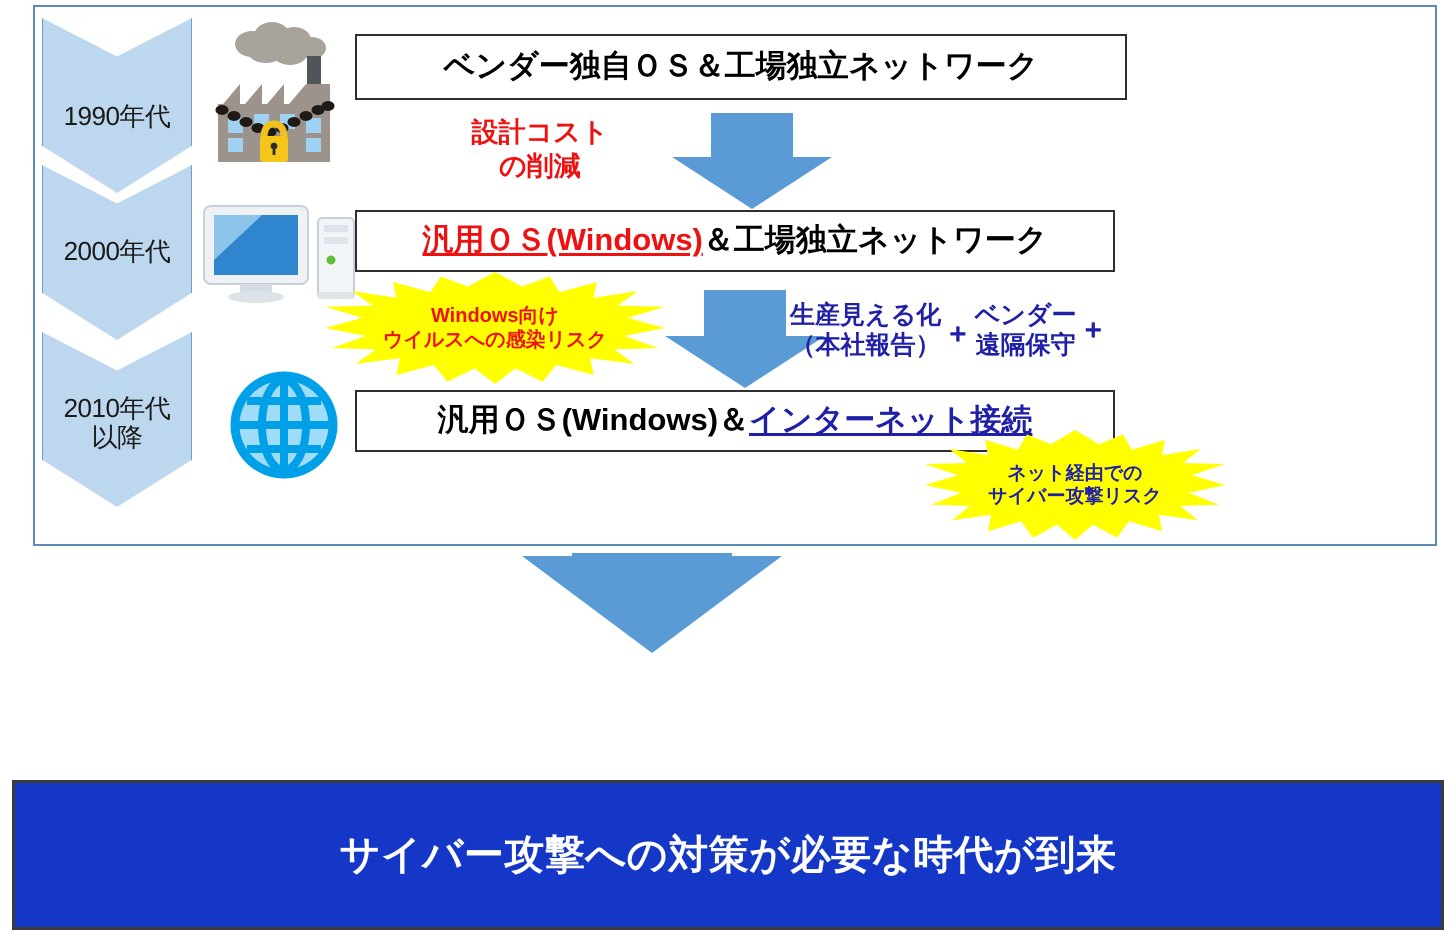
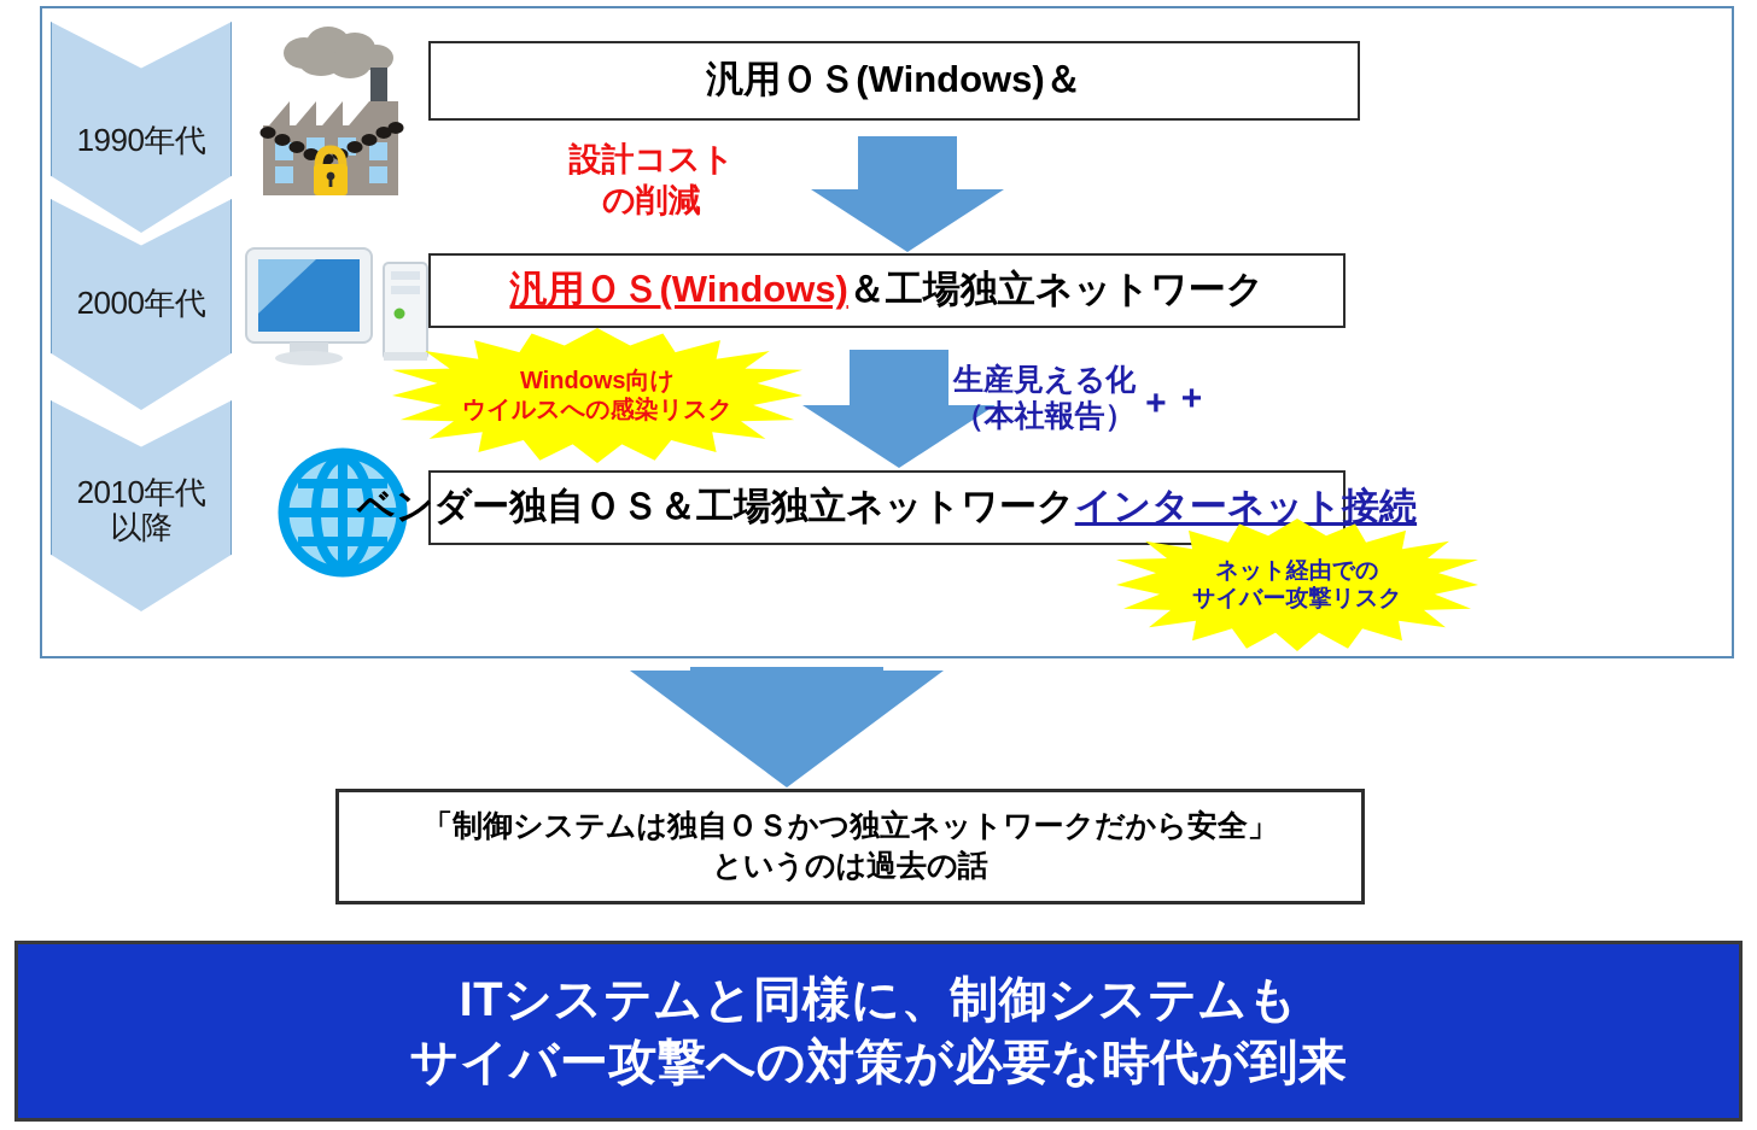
  1990年代
  2000年代
  2010年代
  以降
- ベンダー独自ＯＳ＆工場独立ネットワーク
+ 汎用ＯＳ(Windows)＆
  汎用ＯＳ(Windows)＆工場独立ネットワーク
- 汎用ＯＳ(Windows)＆インターネット接続
+ ベンダー独自ＯＳ＆工場独立ネットワークインターネット接続
  設計コスト
  の削減
  生産見える化
  （本社報告）
  +
- ベンダー
- 遠隔保守
  +
  Windows向け
  ウイルスへの感染リスク
  ネット経由での
  サイバー攻撃リスク
+ 「制御システムは独自ＯＳかつ独立ネットワークだから安全」
+ というのは過去の話
+ ITシステムと同様に、制御システムも
  サイバー攻撃への対策が必要な時代が到来
